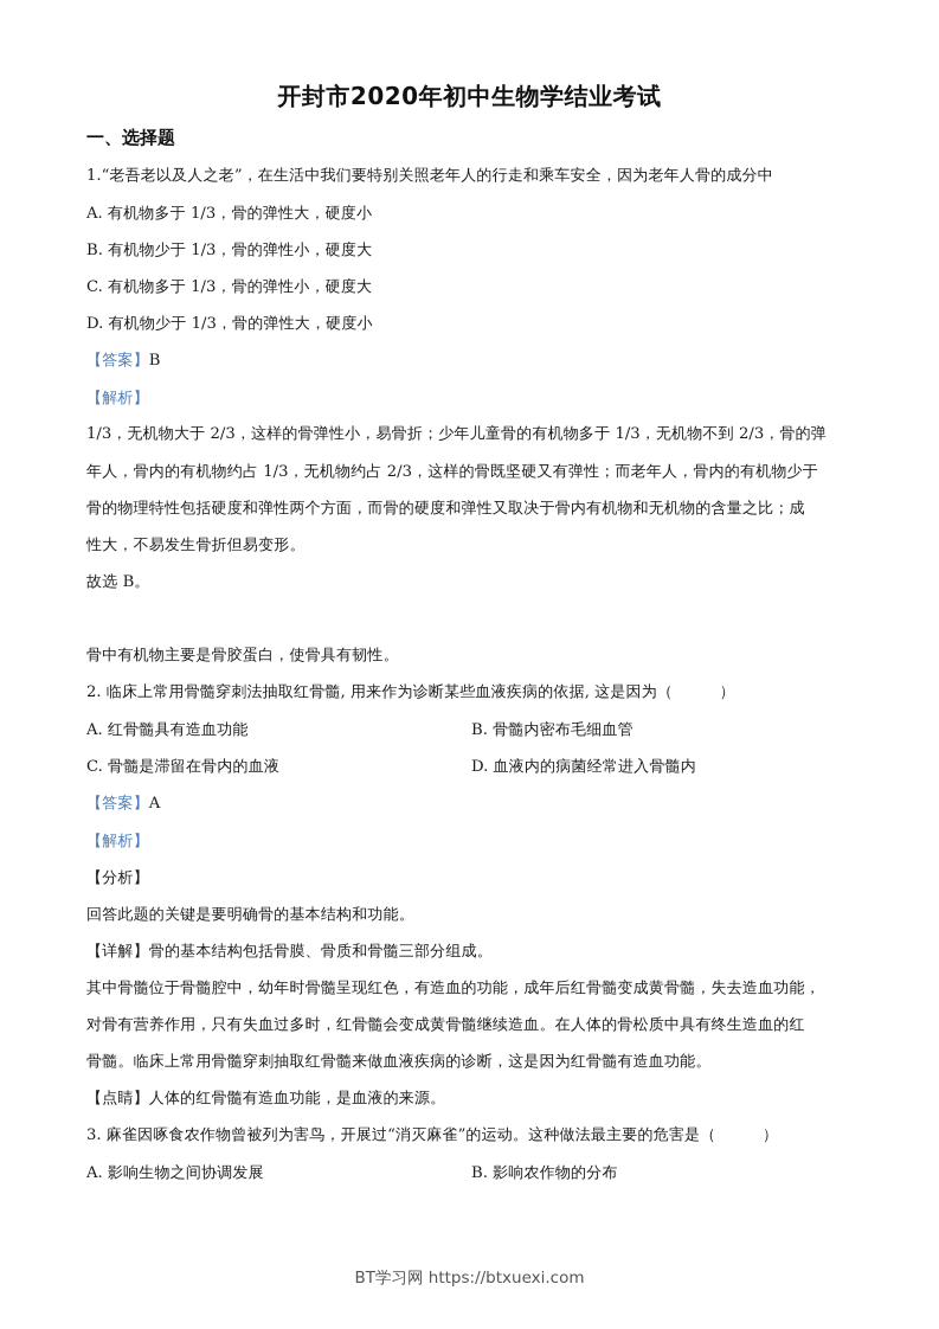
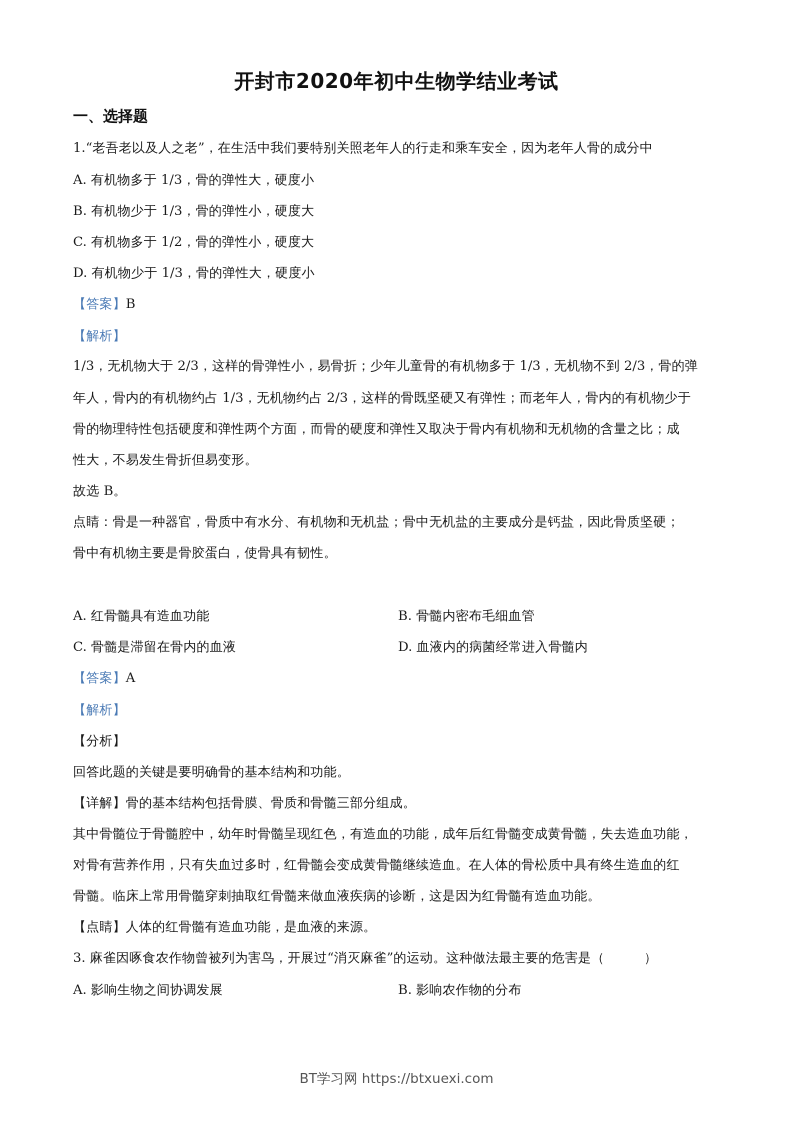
  开封市2020年初中生物学结业考试
  一、选择题
  1.“老吾老以及人之老”，在生活中我们要特别关照老年人的行走和乘车安全，因为老年人骨的成分中
  A. 有机物多于 1/3，骨的弹性大，硬度小
  B. 有机物少于 1/3，骨的弹性小，硬度大
- C. 有机物多于 1/3，骨的弹性小，硬度大
+ C. 有机物多于 1/2，骨的弹性小，硬度大
  D. 有机物少于 1/3，骨的弹性大，硬度小
  【答案】B
  【解析】
  1/3，无机物大于 2/3，这样的骨弹性小，易骨折；少年儿童骨的有机物多于 1/3，无机物不到 2/3，骨的弹
  年人，骨内的有机物约占 1/3，无机物约占 2/3，这样的骨既坚硬又有弹性；而老年人，骨内的有机物少于
  骨的物理特性包括硬度和弹性两个方面，而骨的硬度和弹性又取决于骨内有机物和无机物的含量之比；成
  性大，不易发生骨折但易变形。
  故选 B。
+ 点睛：骨是一种器官，骨质中有水分、有机物和无机盐；骨中无机盐的主要成分是钙盐，因此骨质坚硬；
  骨中有机物主要是骨胶蛋白，使骨具有韧性。
- 2. 临床上常用骨髓穿刺法抽取红骨髓, 用来作为诊断某些血液疾病的依据, 这是因为（ ）
  A. 红骨髓具有造血功能
  B. 骨髓内密布毛细血管
  C. 骨髓是滞留在骨内的血液
  D. 血液内的病菌经常进入骨髓内
  【答案】A
  【解析】
  【分析】
  回答此题的关键是要明确骨的基本结构和功能。
  【详解】骨的基本结构包括骨膜、骨质和骨髓三部分组成。
  其中骨髓位于骨髓腔中，幼年时骨髓呈现红色，有造血的功能，成年后红骨髓变成黄骨髓，失去造血功能，
  对骨有营养作用，只有失血过多时，红骨髓会变成黄骨髓继续造血。在人体的骨松质中具有终生造血的红
  骨髓。临床上常用骨髓穿刺抽取红骨髓来做血液疾病的诊断，这是因为红骨髓有造血功能。
  【点睛】人体的红骨髓有造血功能，是血液的来源。
  3. 麻雀因啄食农作物曾被列为害鸟，开展过“消灭麻雀”的运动。这种做法最主要的危害是（ ）
  A. 影响生物之间协调发展
  B. 影响农作物的分布
  BT学习网 https://btxuexi.com
